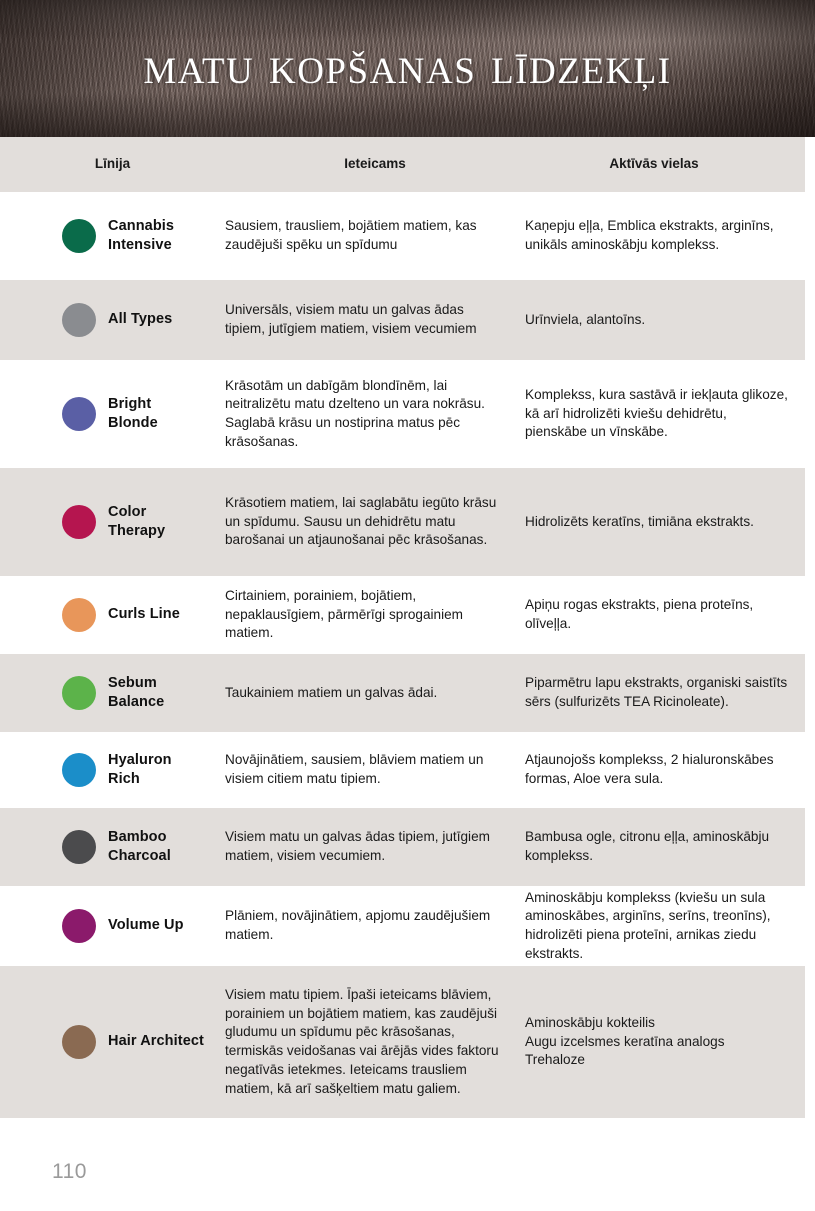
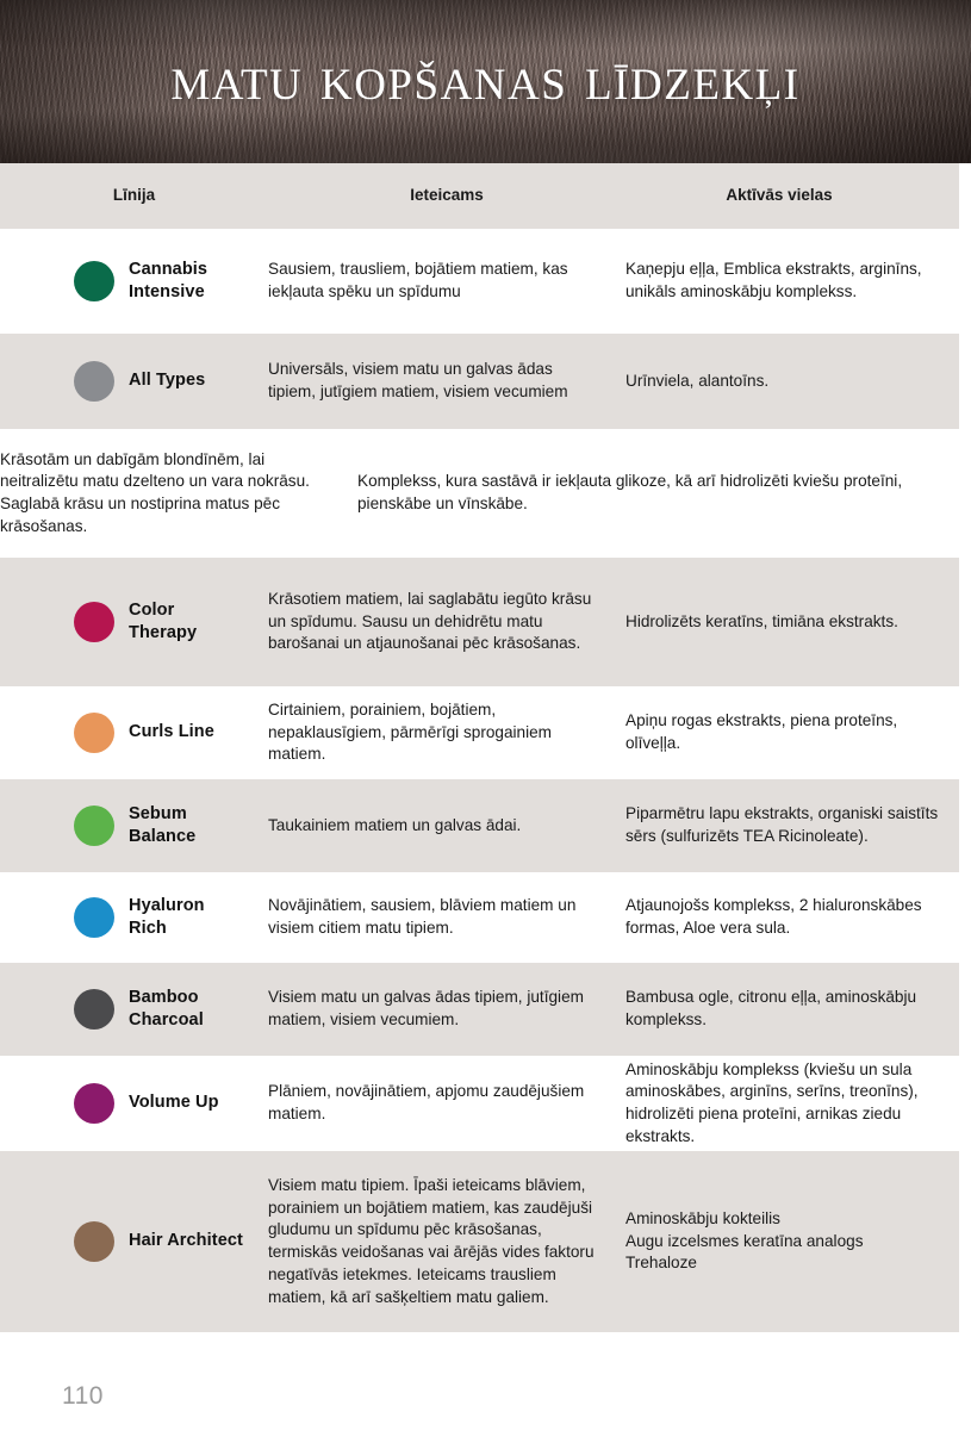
  matu kopšanas līdzekļi
  Līnija
  Ieteicams
  Aktīvās vielas
  Cannabis
  Intensive
- Sausiem, trausliem, bojātiem matiem, kas zaudējuši spēku un spīdumu
+ Sausiem, trausliem, bojātiem matiem, kas iekļauta spēku un spīdumu
  Kaņepju eļļa, Emblica ekstrakts, arginīns, unikāls aminoskābju komplekss.
  All Types
  Universāls, visiem matu un galvas ādas tipiem, jutīgiem matiem, visiem vecumiem
  Urīnviela, alantoīns.
- Bright
- Blonde
  Krāsotām un dabīgām blondīnēm, lai neitralizētu matu dzelteno un vara nokrāsu. Saglabā krāsu un nostiprina matus pēc krāsošanas.
- Komplekss, kura sastāvā ir iekļauta glikoze, kā arī hidrolizēti kviešu dehidrētu, pienskābe un vīnskābe.
+ Komplekss, kura sastāvā ir iekļauta glikoze, kā arī hidrolizēti kviešu proteīni, pienskābe un vīnskābe.
  Color
  Therapy
  Krāsotiem matiem, lai saglabātu iegūto krāsu un spīdumu. Sausu un dehidrētu matu barošanai un atjaunošanai pēc krāsošanas.
  Hidrolizēts keratīns, timiāna ekstrakts.
  Curls Line
  Cirtainiem, porainiem, bojātiem, nepaklausīgiem, pārmērīgi sprogainiem matiem.
  Apiņu rogas ekstrakts, piena proteīns, olīveļļa.
  Sebum
  Balance
  Taukainiem matiem un galvas ādai.
  Piparmētru lapu ekstrakts, organiski saistīts sērs (sulfurizēts TEA Ricinoleate).
  Hyaluron
  Rich
  Novājinātiem, sausiem, blāviem matiem un visiem citiem matu tipiem.
  Atjaunojošs komplekss, 2 hialuronskābes formas, Aloe vera sula.
  Bamboo
  Charcoal
  Visiem matu un galvas ādas tipiem, jutīgiem matiem, visiem vecumiem.
  Bambusa ogle, citronu eļļa, aminoskābju komplekss.
  Volume Up
  Plāniem, novājinātiem, apjomu zaudējušiem matiem.
  Aminoskābju komplekss (kviešu un sula aminoskābes, arginīns, serīns, treonīns), hidrolizēti piena proteīni, arnikas ziedu ekstrakts.
  Hair Architect
  Visiem matu tipiem. Īpaši ieteicams blāviem, porainiem un bojātiem matiem, kas zaudējuši gludumu un spīdumu pēc krāsošanas, termiskās veidošanas vai ārējās vides faktoru negatīvās ietekmes. Ieteicams trausliem matiem, kā arī sašķeltiem matu galiem.
  Aminoskābju kokteilis
  Augu izcelsmes keratīna analogs
  Trehaloze
  110
